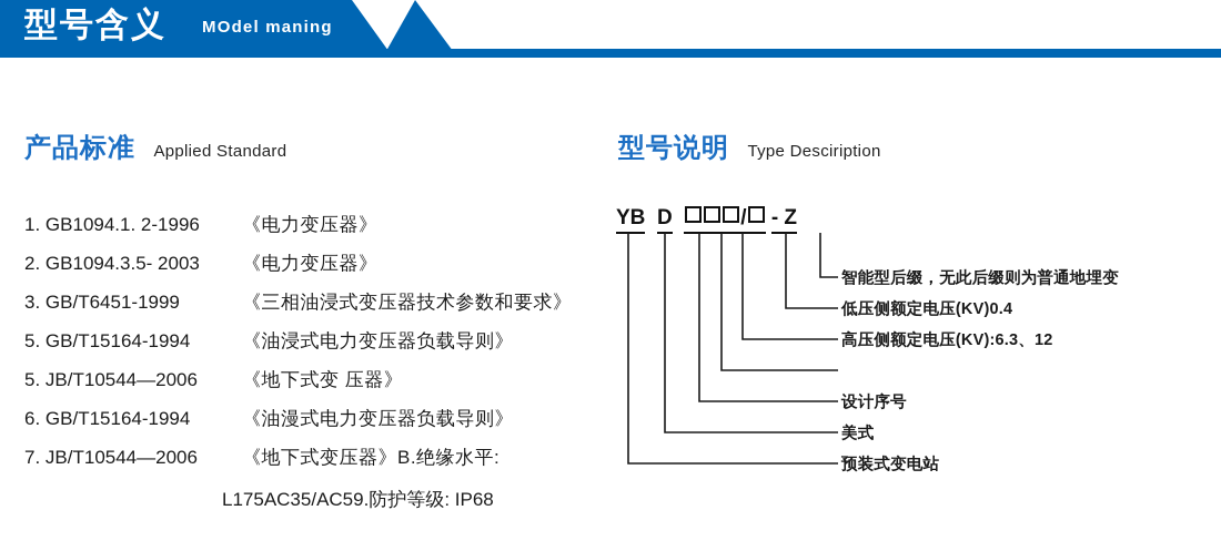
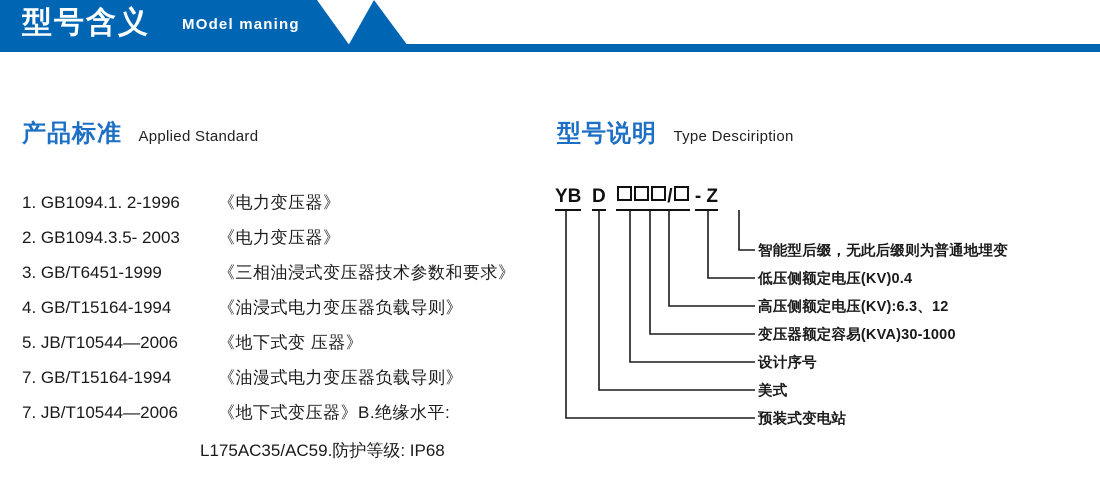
  型号含义
  MOdel maning
  产品标准 Applied Standard
  1. GB1094.1. 2-1996
  《电力变压器》
  2. GB1094.3.5- 2003
  《电力变压器》
  3. GB/T6451-1999
  《三相油浸式变压器技术参数和要求》
- 5. GB/T15164-1994
+ 4. GB/T15164-1994
  《油浸式电力变压器负载导则》
  5. JB/T10544—2006
  《地下式变 压器》
- 6. GB/T15164-1994
+ 7. GB/T15164-1994
  《油漫式电力变压器负载导则》
  7. JB/T10544—2006
  《地下式变压器》B.绝缘水平:
  L175AC35/AC59.防护等级: IP68
  型号说明 Type Desciription
  YB D / - Z
  智能型后缀，无此后缀则为普通地埋变
  低压侧额定电压(KV)0.4
  高压侧额定电压(KV):6.3、12
+ 变压器额定容易(KVA)30-1000
  设计序号
  美式
  预装式变电站
